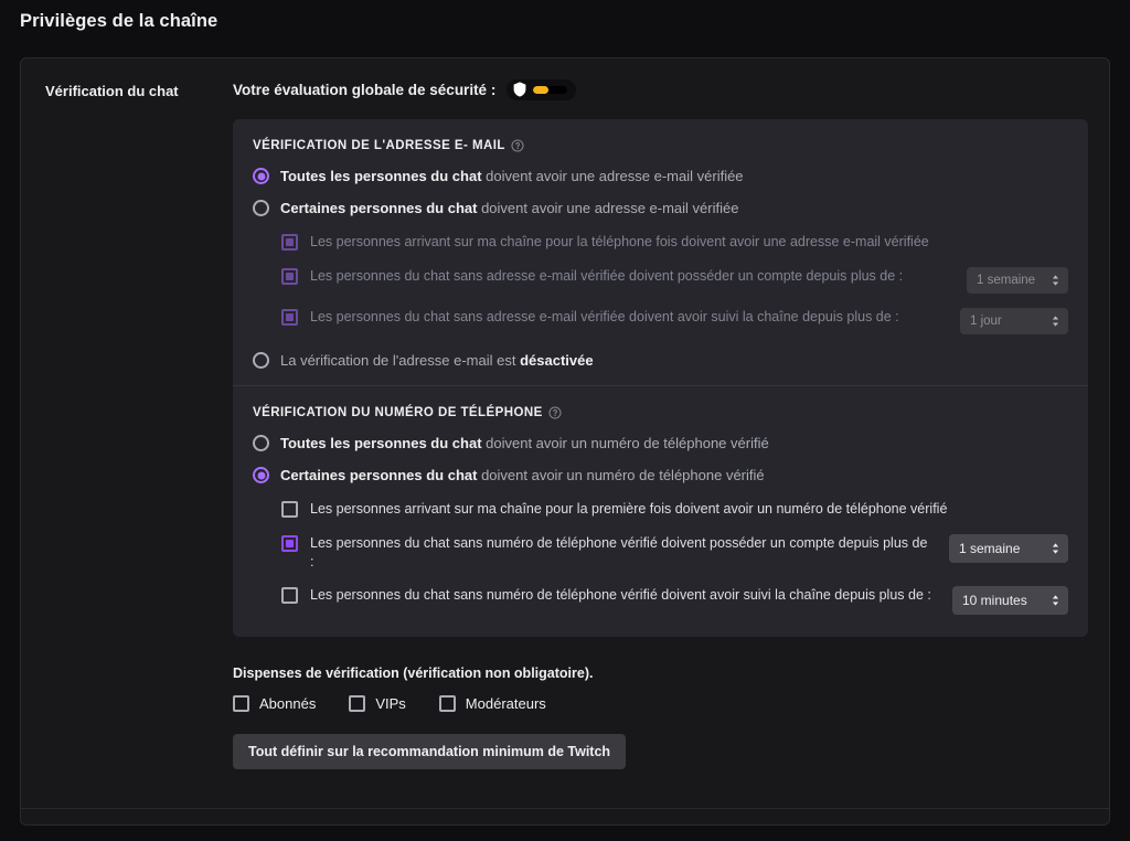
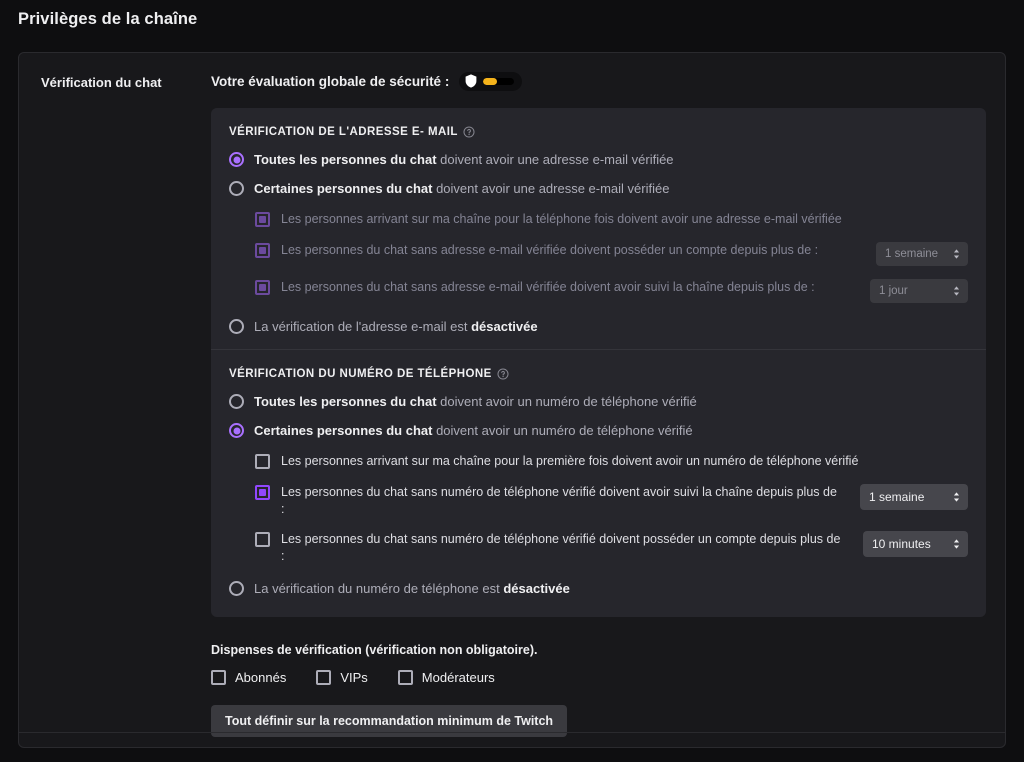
  Privilèges de la chaîne
  Vérification du chat
  Votre évaluation globale de sécurité :
  VÉRIFICATION DE L'ADRESSE E- MAIL
  Toutes les personnes du chat doivent avoir une adresse e-mail vérifiée
  Certaines personnes du chat doivent avoir une adresse e-mail vérifiée
  Les personnes arrivant sur ma chaîne pour la téléphone fois doivent avoir une adresse e-mail vérifiée
  Les personnes du chat sans adresse e-mail vérifiée doivent posséder un compte depuis plus de :
  1 semaine
  Les personnes du chat sans adresse e-mail vérifiée doivent avoir suivi la chaîne depuis plus de :
  1 jour
  La vérification de l'adresse e-mail est désactivée
  VÉRIFICATION DU NUMÉRO DE TÉLÉPHONE
  Toutes les personnes du chat doivent avoir un numéro de téléphone vérifié
  Certaines personnes du chat doivent avoir un numéro de téléphone vérifié
  Les personnes arrivant sur ma chaîne pour la première fois doivent avoir un numéro de téléphone vérifié
- Les personnes du chat sans numéro de téléphone vérifié doivent posséder un compte depuis plus de :
+ Les personnes du chat sans numéro de téléphone vérifié doivent avoir suivi la chaîne depuis plus de :
  1 semaine
- Les personnes du chat sans numéro de téléphone vérifié doivent avoir suivi la chaîne depuis plus de :
+ Les personnes du chat sans numéro de téléphone vérifié doivent posséder un compte depuis plus de :
  10 minutes
+ La vérification du numéro de téléphone est désactivée
  Dispenses de vérification (vérification non obligatoire).
  Abonnés
  VIPs
  Modérateurs
  Tout définir sur la recommandation minimum de Twitch
